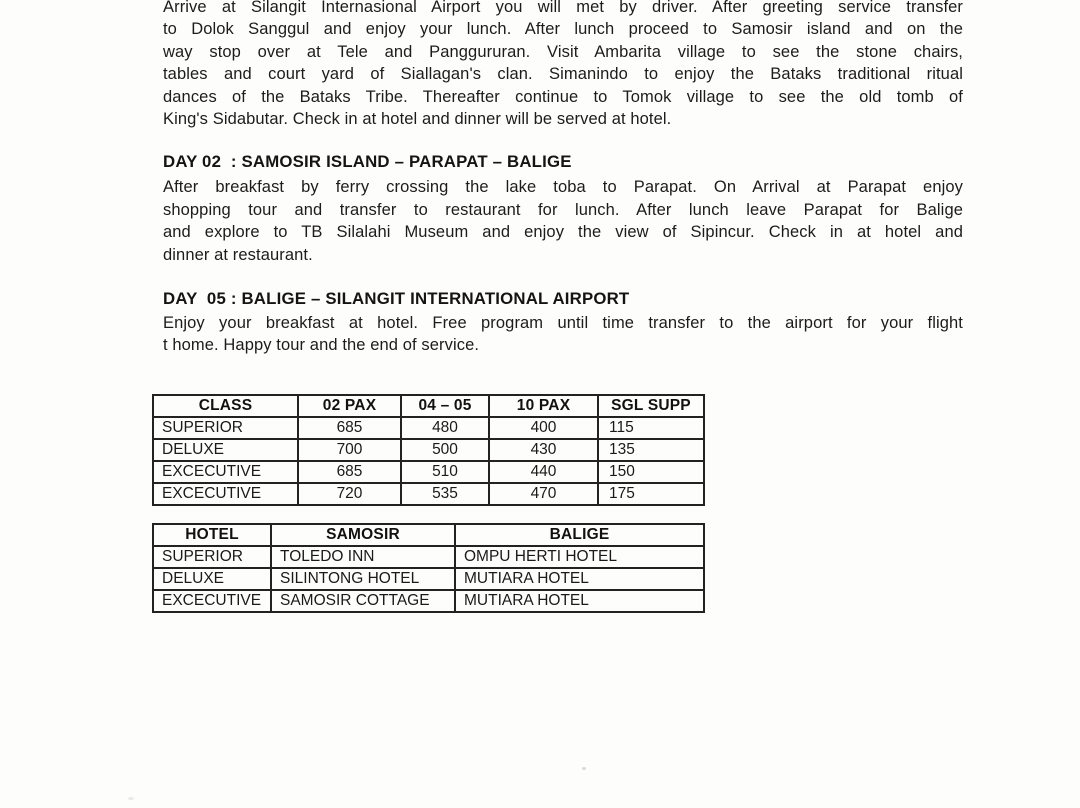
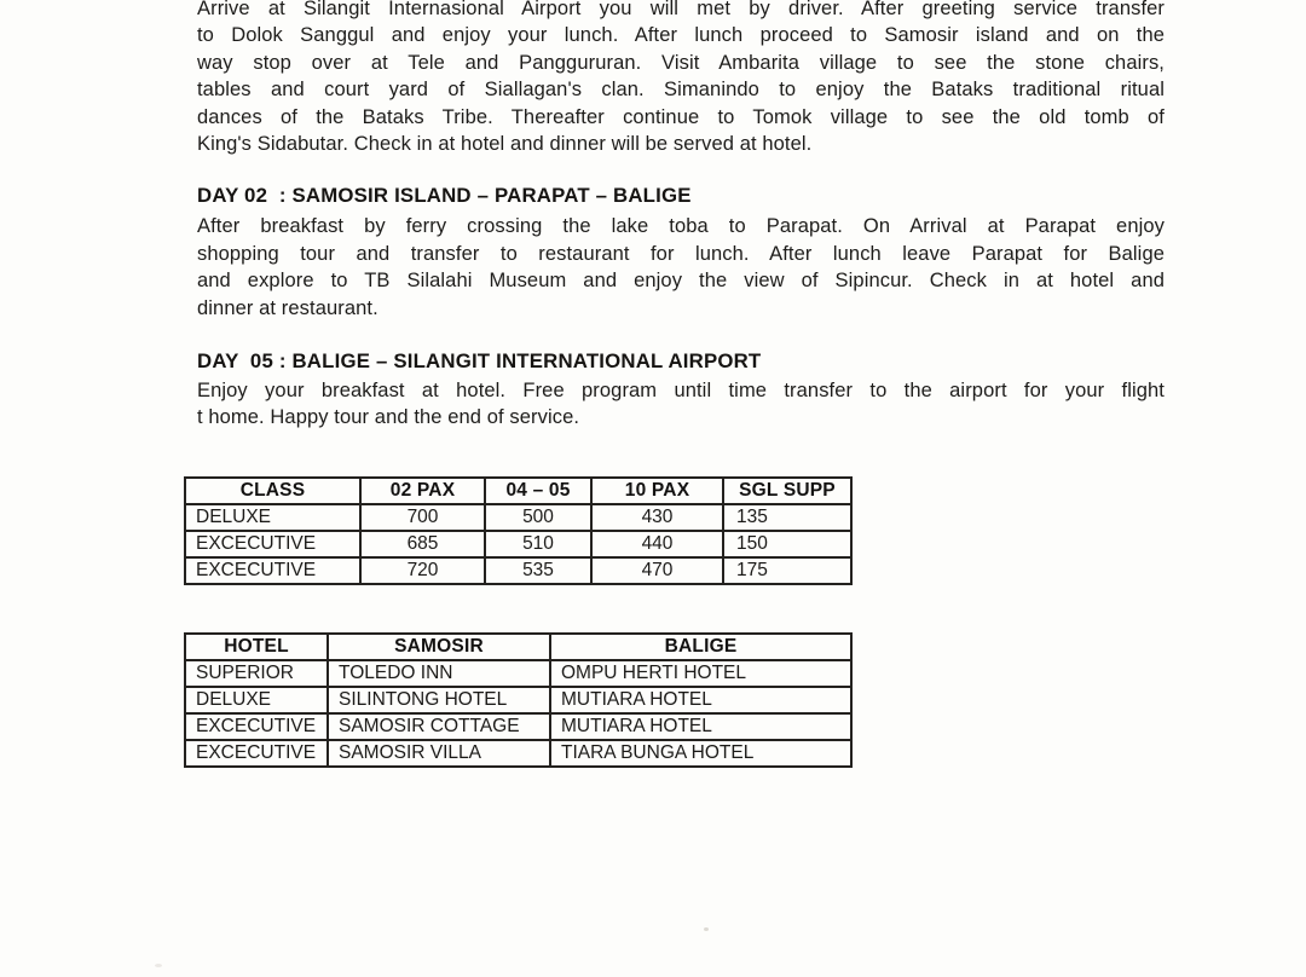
  Arrive at Silangit Internasional Airport you will met by driver. After greeting service transfer
  to Dolok Sanggul and enjoy your lunch. After lunch proceed to Samosir island and on the
  way stop over at Tele and Panggururan. Visit Ambarita village to see the stone chairs,
  tables and court yard of Siallagan's clan. Simanindo to enjoy the Bataks traditional ritual
  dances of the Bataks Tribe. Thereafter continue to Tomok village to see the old tomb of
  King's Sidabutar. Check in at hotel and dinner will be served at hotel.
  DAY 02 : SAMOSIR ISLAND – PARAPAT – BALIGE
  After breakfast by ferry crossing the lake toba to Parapat. On Arrival at Parapat enjoy
  shopping tour and transfer to restaurant for lunch. After lunch leave Parapat for Balige
  and explore to TB Silalahi Museum and enjoy the view of Sipincur. Check in at hotel and
  dinner at restaurant.
  DAY 05 : BALIGE – SILANGIT INTERNATIONAL AIRPORT
  Enjoy your breakfast at hotel. Free program until time transfer to the airport for your flight
  t home. Happy tour and the end of service.
  CLASS	02 PAX	04 – 05	10 PAX	SGL SUPP
- SUPERIOR	685	480	400	115
  DELUXE	700	500	430	135
  EXCECUTIVE	685	510	440	150
  EXCECUTIVE	720	535	470	175
  HOTEL	SAMOSIR	BALIGE
  SUPERIOR	TOLEDO INN	OMPU HERTI HOTEL
  DELUXE	SILINTONG HOTEL	MUTIARA HOTEL
  EXCECUTIVE	SAMOSIR COTTAGE	MUTIARA HOTEL
+ EXCECUTIVE	SAMOSIR VILLA	TIARA BUNGA HOTEL
